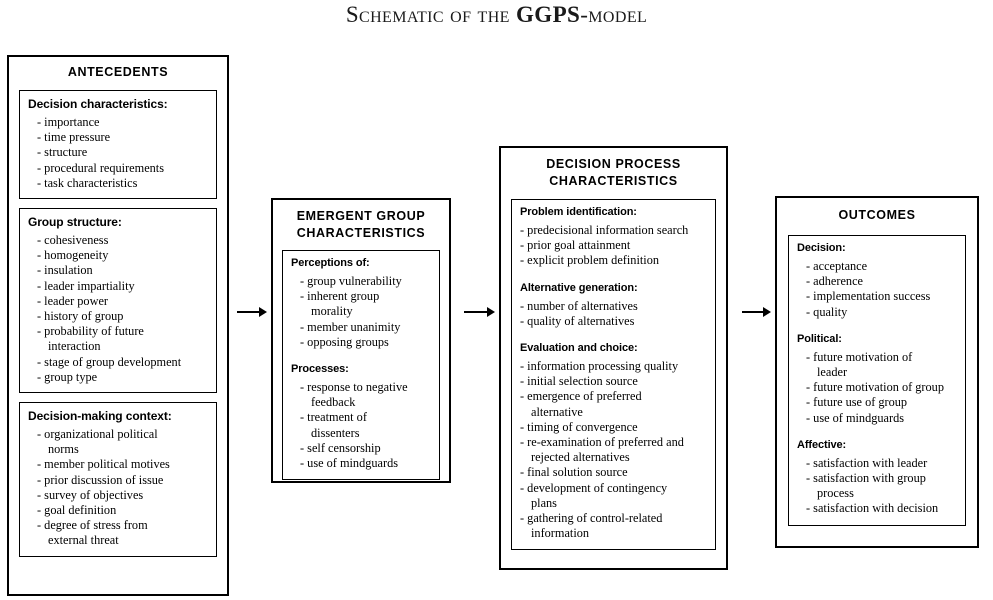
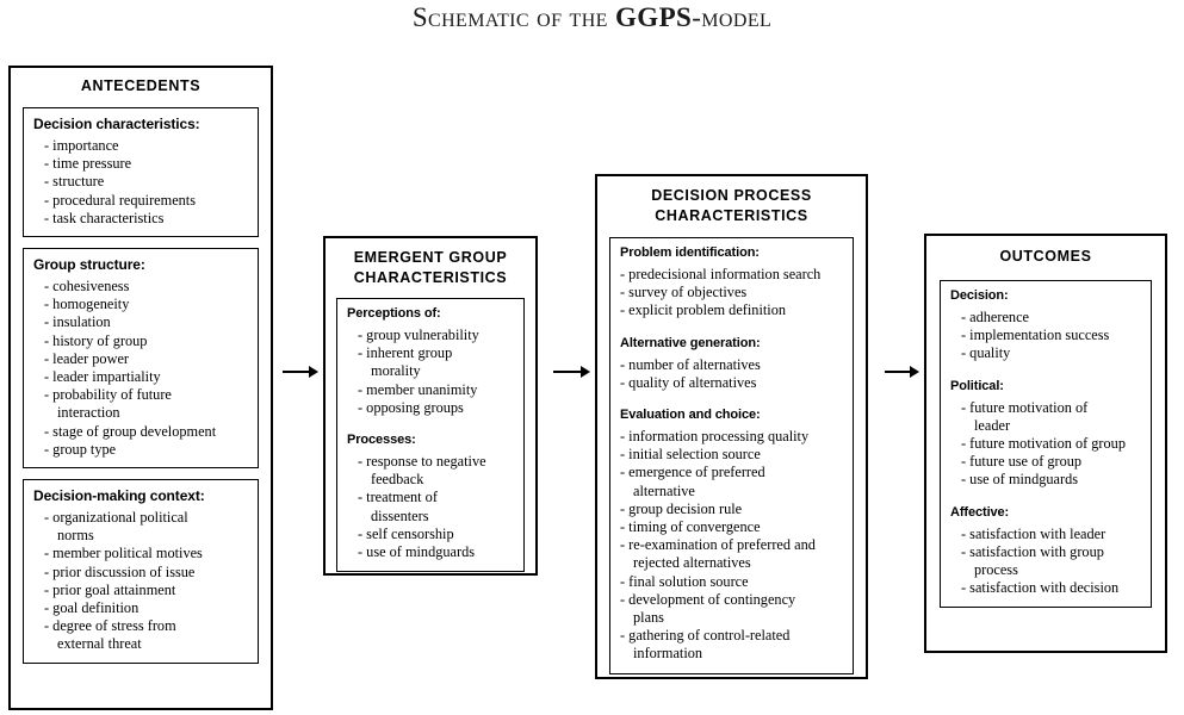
  Schematic of the GGPS-model
  ANTECEDENTS
  Decision characteristics:
  - importance
  - time pressure
  - structure
  - procedural requirements
  - task characteristics
  Group structure:
  - cohesiveness
  - homogeneity
  - insulation
- - leader impartiality
+ - history of group
  - leader power
- - history of group
+ - leader impartiality
  - probability of future
  interaction
  - stage of group development
  - group type
  Decision-making context:
  - organizational political
  norms
  - member political motives
  - prior discussion of issue
- - survey of objectives
+ - prior goal attainment
  - goal definition
  - degree of stress from
  external threat
  EMERGENT GROUP
  CHARACTERISTICS
  Perceptions of:
  - group vulnerability
  - inherent group
  morality
  - member unanimity
  - opposing groups
  Processes:
  - response to negative
  feedback
  - treatment of
  dissenters
  - self censorship
  - use of mindguards
  DECISION PROCESS
  CHARACTERISTICS
  Problem identification:
  - predecisional information search
- - prior goal attainment
+ - survey of objectives
  - explicit problem definition
  Alternative generation:
  - number of alternatives
  - quality of alternatives
  Evaluation and choice:
  - information processing quality
  - initial selection source
  - emergence of preferred
  alternative
+ - group decision rule
  - timing of convergence
  - re-examination of preferred and
  rejected alternatives
  - final solution source
  - development of contingency
  plans
  - gathering of control-related
  information
  OUTCOMES
  Decision:
- - acceptance
  - adherence
  - implementation success
  - quality
  Political:
  - future motivation of
  leader
  - future motivation of group
  - future use of group
  - use of mindguards
  Affective:
  - satisfaction with leader
  - satisfaction with group
  process
  - satisfaction with decision
